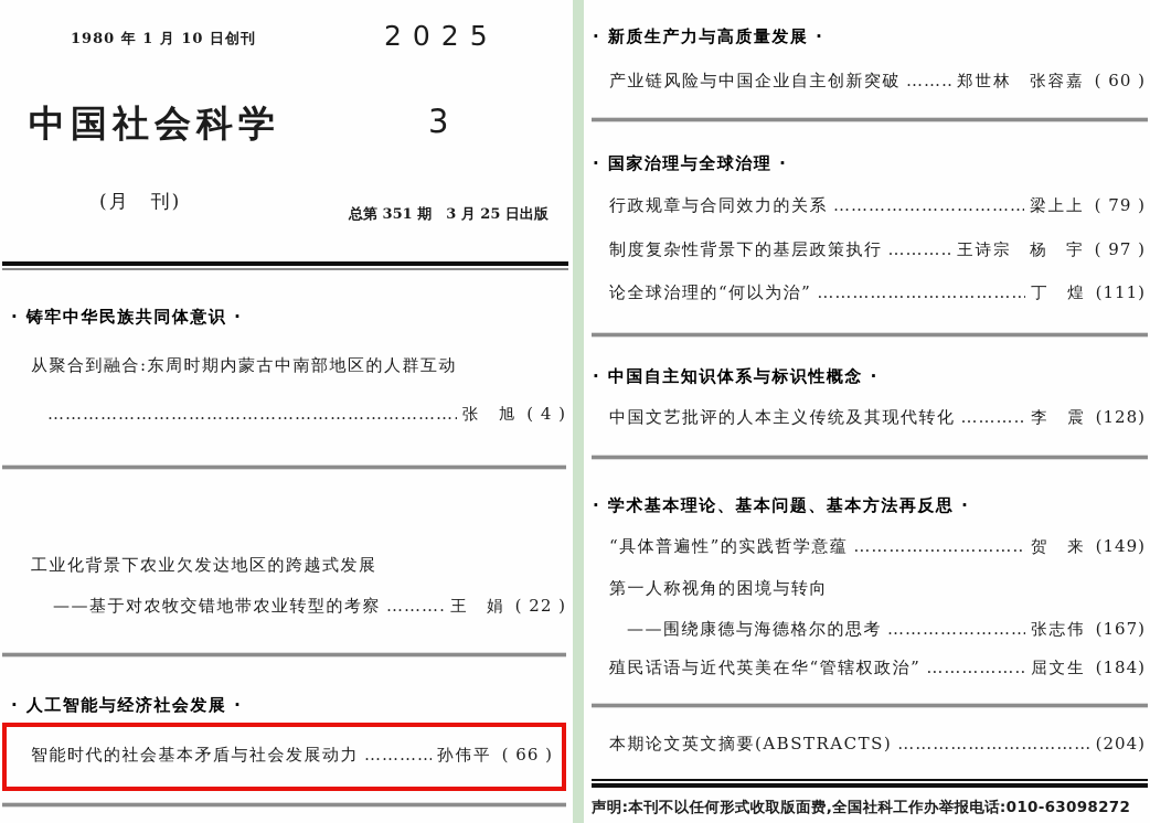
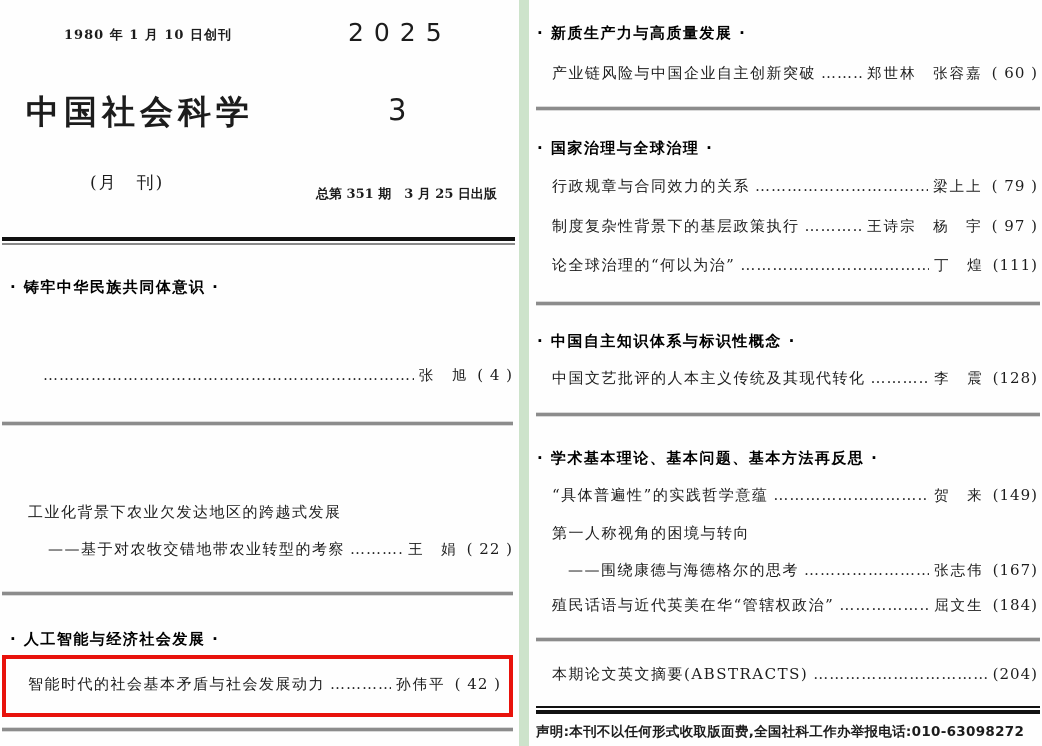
  1980 年 1 月 10 日创刊
  2025
  中国社会科学
  3
  (月 刊)
  总第 351 期 3 月 25 日出版
  · 铸牢中华民族共同体意识 ·
- 从聚合到融合:东周时期内蒙古中南部地区的人群互动
  张 旭
  ( 4 )
  工业化背景下农业欠发达地区的跨越式发展
  ——基于对农牧交错地带农业转型的考察
  王 娟
  ( 22 )
  · 人工智能与经济社会发展 ·
  智能时代的社会基本矛盾与社会发展动力
  孙伟平
- ( 66 )
+ ( 42 )
  · 新质生产力与高质量发展 ·
  产业链风险与中国企业自主创新突破
  郑世林 张容嘉
  ( 60 )
  · 国家治理与全球治理 ·
  行政规章与合同效力的关系
  梁上上
  ( 79 )
  制度复杂性背景下的基层政策执行
  王诗宗 杨 宇
  ( 97 )
  论全球治理的“何以为治”
  丁 煌
  (111)
  · 中国自主知识体系与标识性概念 ·
  中国文艺批评的人本主义传统及其现代转化
  李 震
  (128)
  · 学术基本理论、基本问题、基本方法再反思 ·
  “具体普遍性”的实践哲学意蕴
  贺 来
  (149)
  第一人称视角的困境与转向
  ——围绕康德与海德格尔的思考
  张志伟
  (167)
  殖民话语与近代英美在华“管辖权政治”
  屈文生
  (184)
  本期论文英文摘要(ABSTRACTS)
  (204)
  声明:本刊不以任何形式收取版面费,全国社科工作办举报电话:010-63098272
